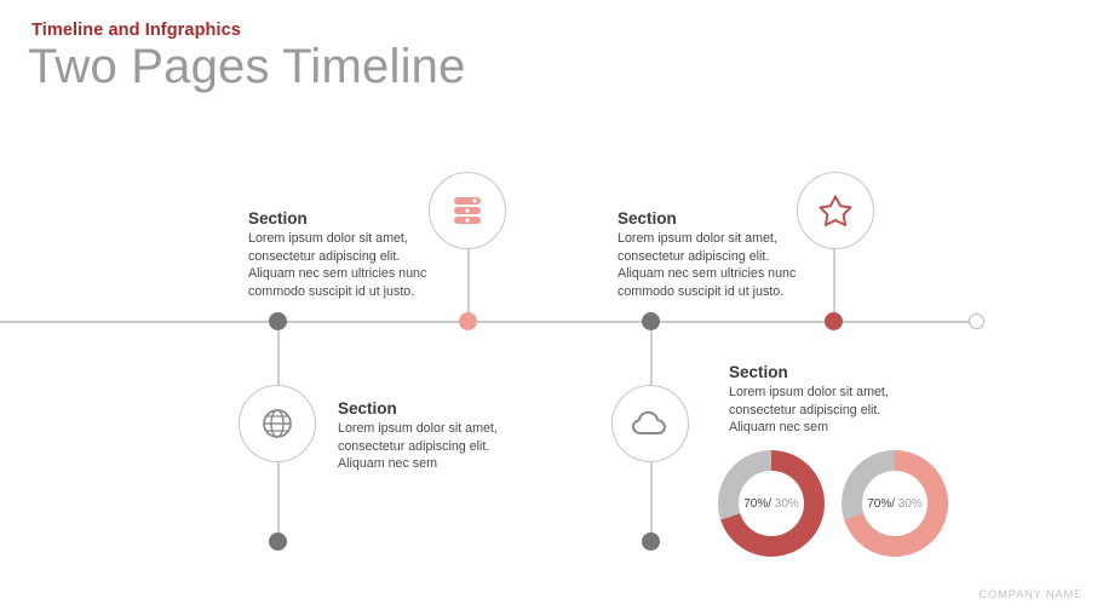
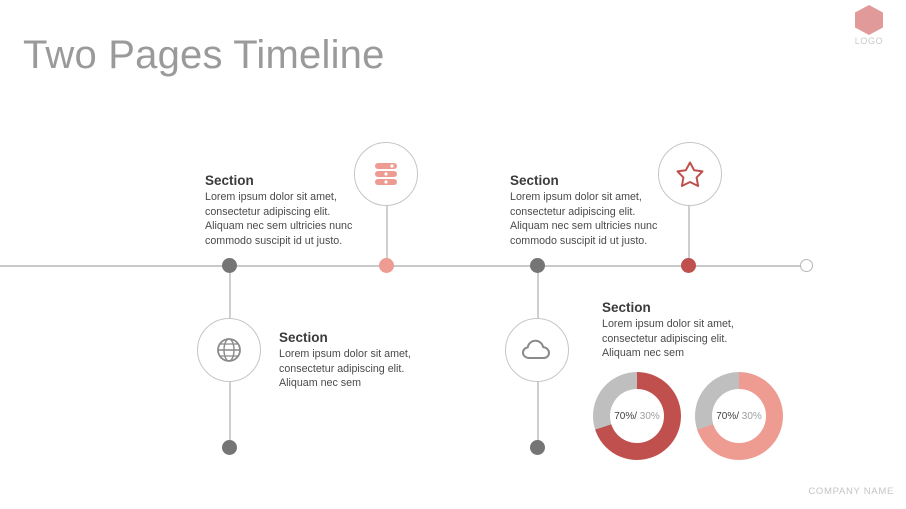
- Timeline and Infgraphics
  Two Pages Timeline
+ LOGO
  Section
  Lorem ipsum dolor sit amet, consectetur adipiscing elit. Aliquam nec sem ultricies nunc commodo suscipit id ut justo.
  Section
  Lorem ipsum dolor sit amet, consectetur adipiscing elit. Aliquam nec sem ultricies nunc commodo suscipit id ut justo.
  Section
  Lorem ipsum dolor sit amet, consectetur adipiscing elit. Aliquam nec sem
  Section
  Lorem ipsum dolor sit amet, consectetur adipiscing elit. Aliquam nec sem
  70%/ 30%
  70%/ 30%
  COMPANY NAME
